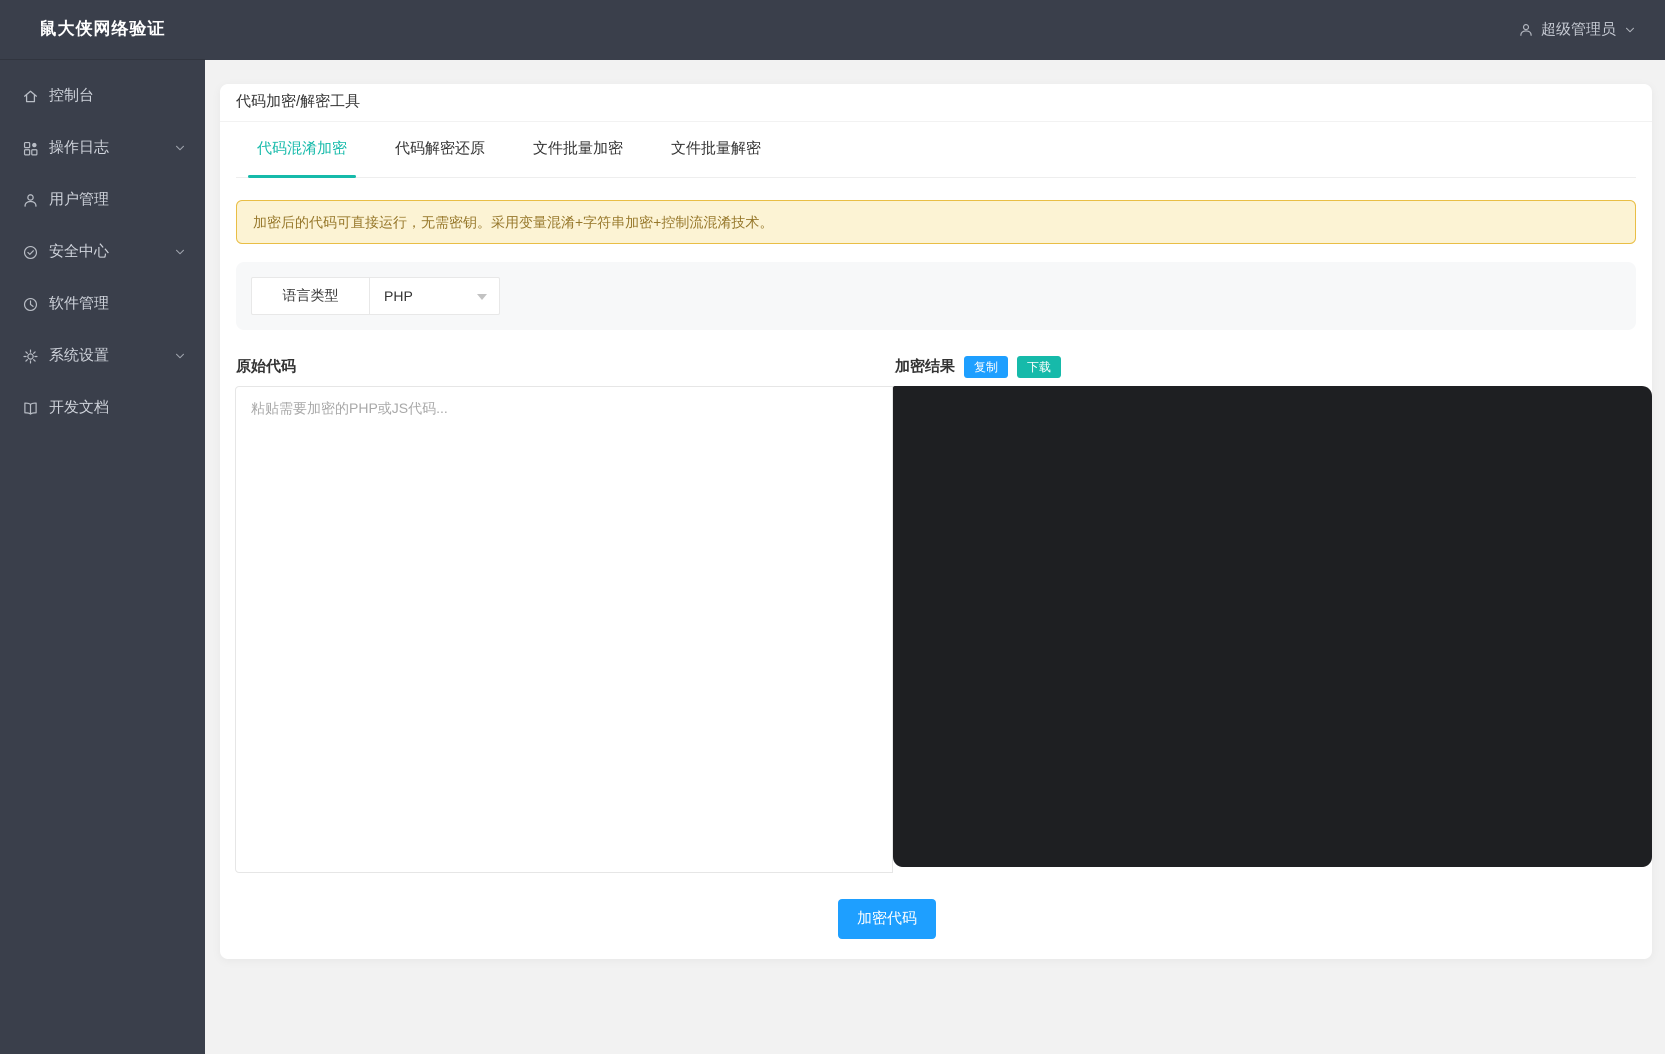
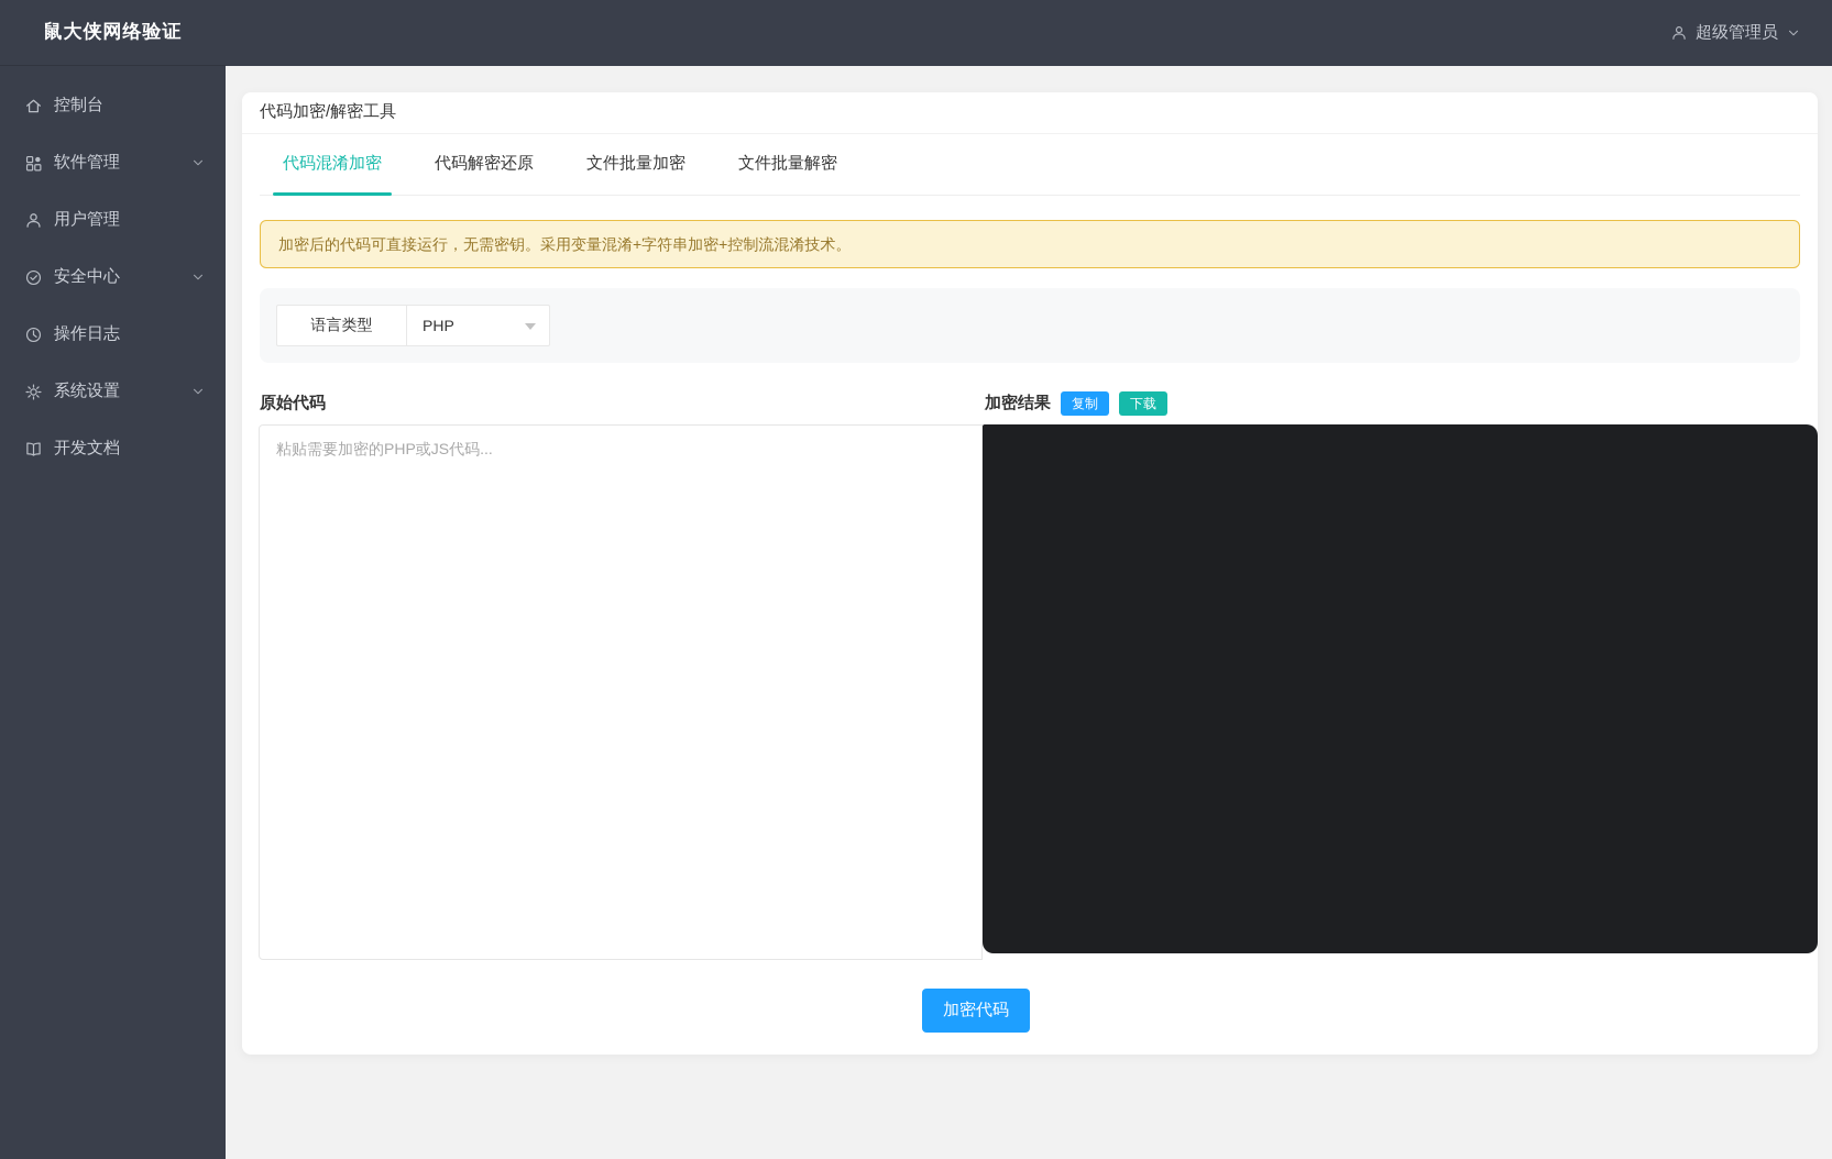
  鼠大侠网络验证
  控制台
- 操作日志
+ 软件管理
  用户管理
  安全中心
- 软件管理
+ 操作日志
  系统设置
  开发文档
  超级管理员
  代码加密/解密工具
  代码混淆加密
  代码解密还原
  文件批量加密
  文件批量解密
  加密后的代码可直接运行，无需密钥。采用变量混淆+字符串加密+控制流混淆技术。
  语言类型
  PHP
  原始代码
  加密结果
  复制
  下载
  粘贴需要加密的PHP或JS代码...
  加密代码
